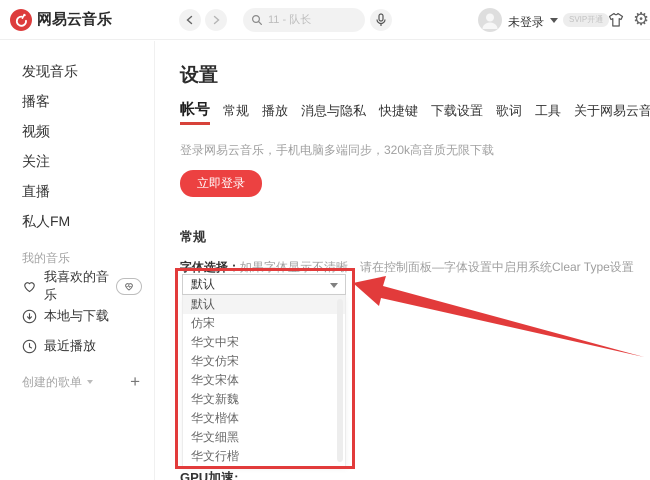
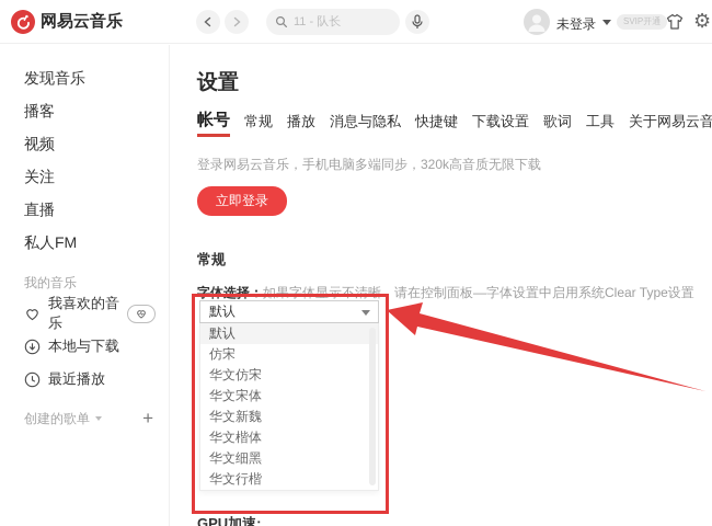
  网易云音乐
  11 - 队长
  未登录
  SVIP开通
  ⚙
  发现音乐
  播客
  视频
  关注
  直播
  私人FM
  我的音乐
  我喜欢的音乐
  本地与下载
  最近播放
  创建的歌单
  +
  设置
  帐号
  常规
  播放
  消息与隐私
  快捷键
  下载设置
  歌词
  工具
  关于网易云音
  登录网易云音乐，手机电脑多端同步，320k高音质无限下载
  立即登录
  常规
  字体选择：如果字体显示不清晰，请在控制面板—字体设置中启用系统Clear Type设置
  默认
  默认
  仿宋
- 华文中宋
  华文仿宋
  华文宋体
  华文新魏
  华文楷体
  华文细黑
  华文行楷
  GPU加速:
